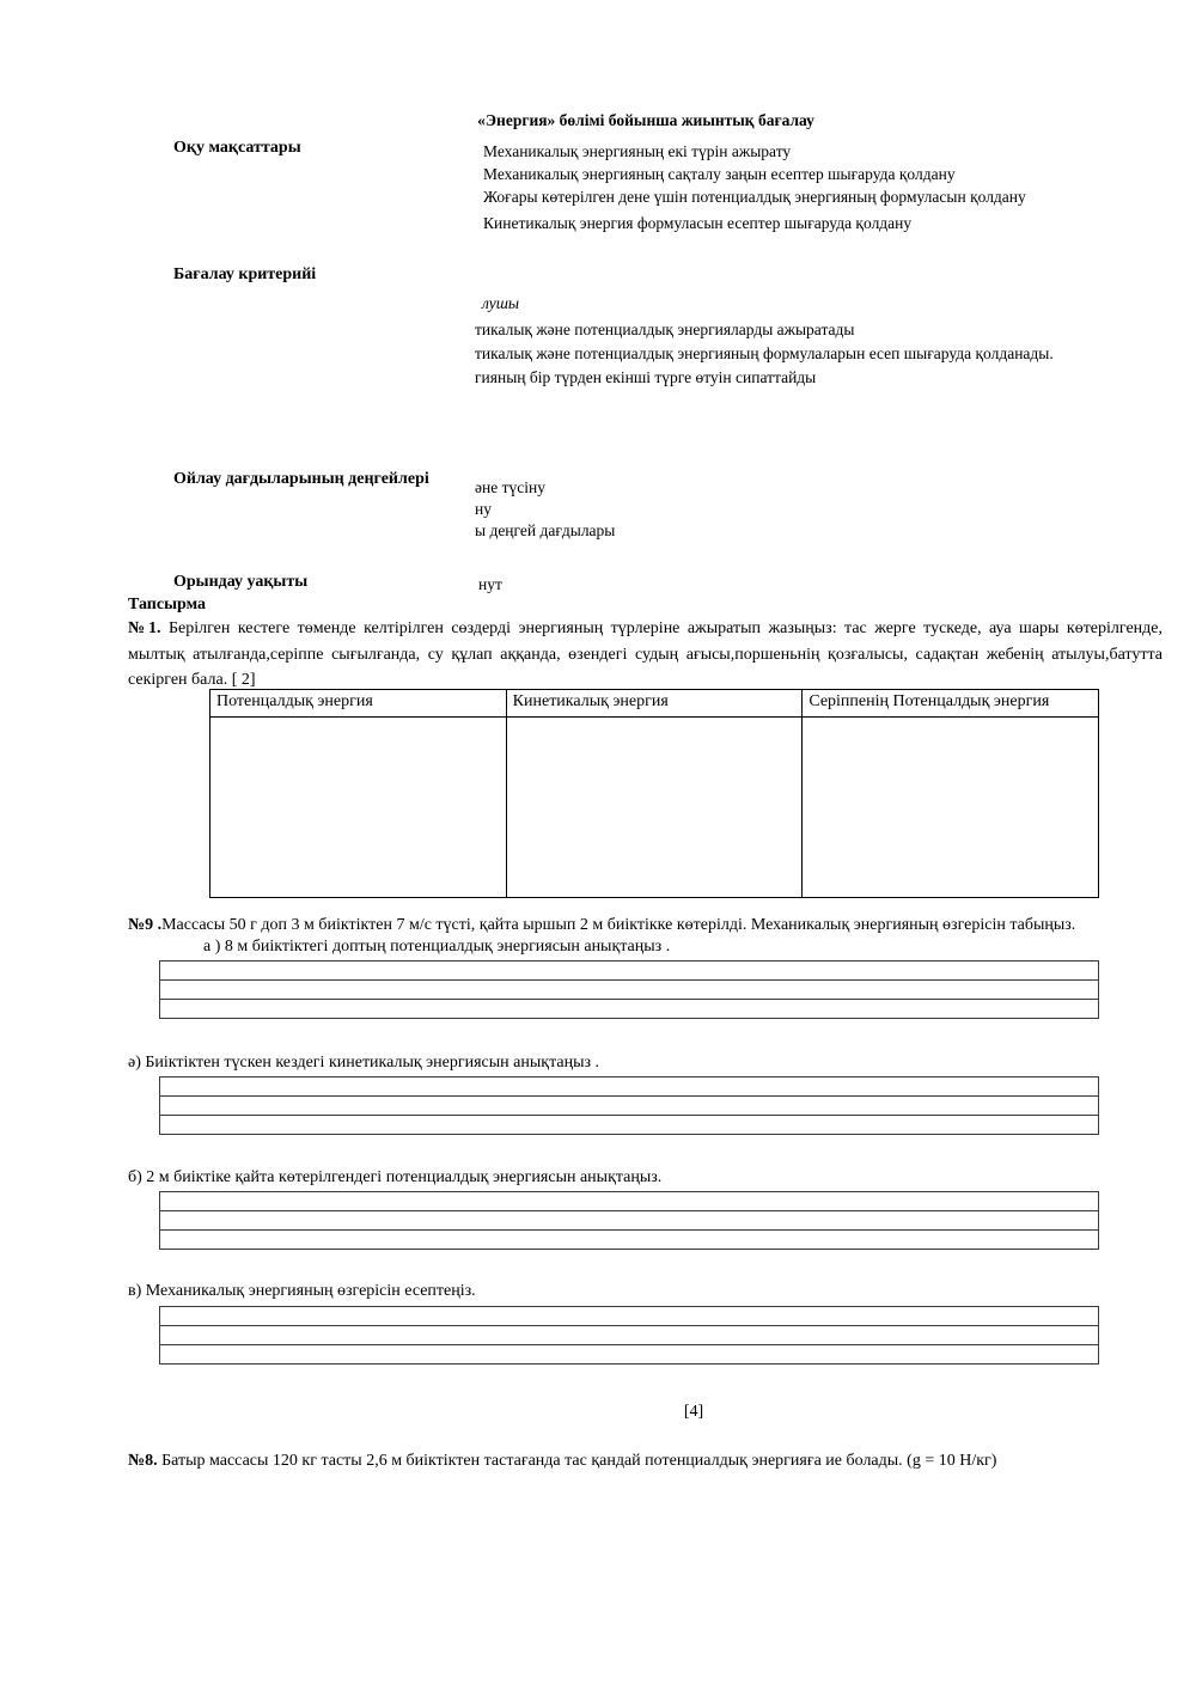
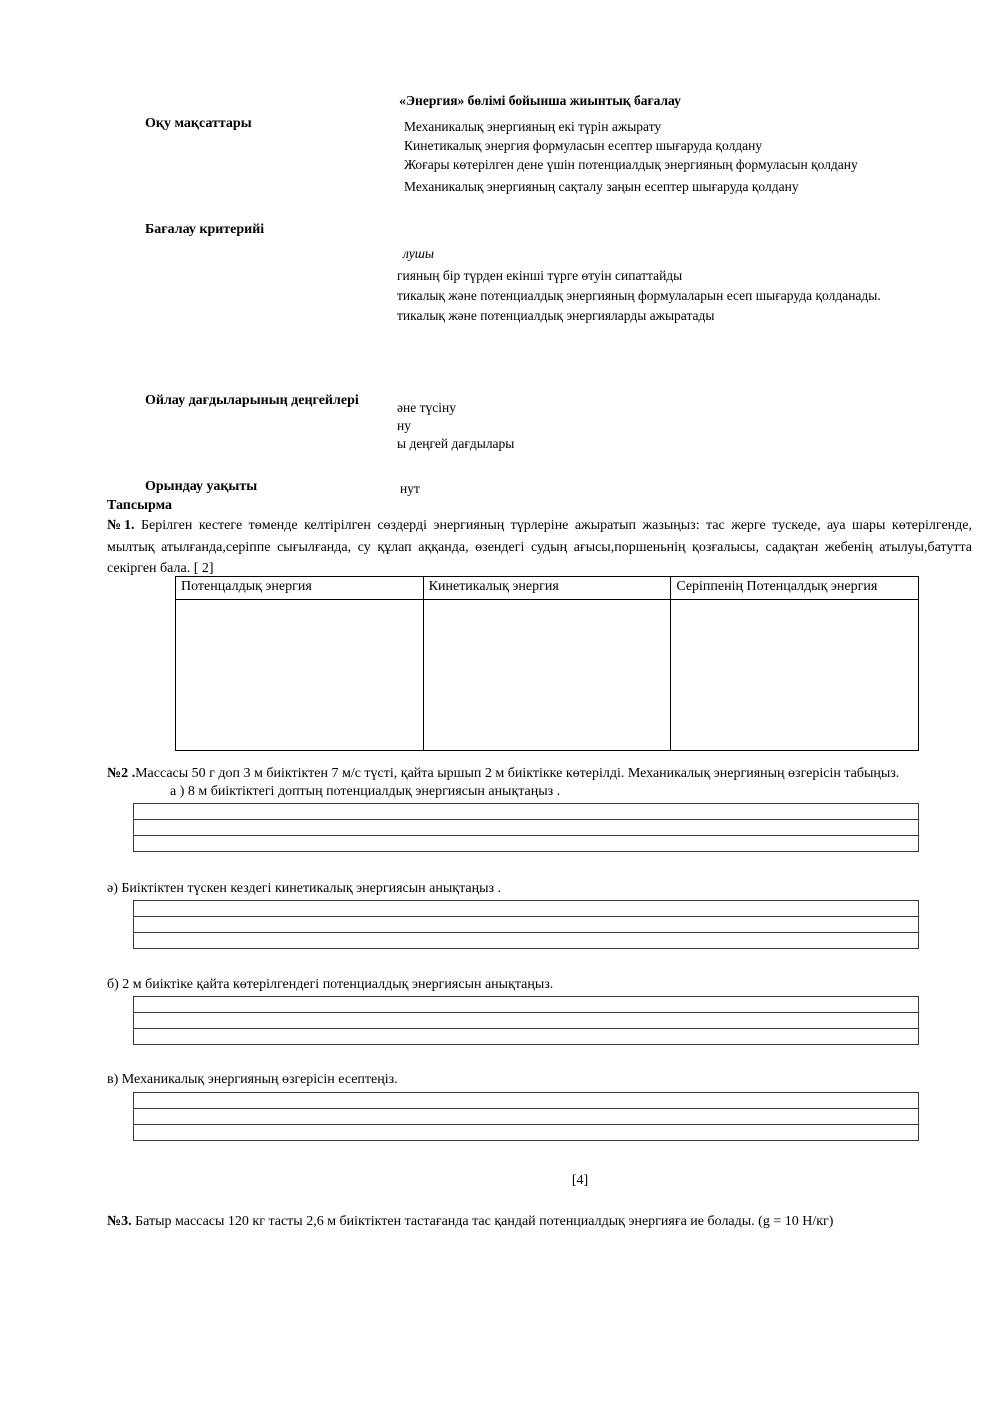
  «Энергия» бөлімі бойынша жиынтық бағалау
  Оқу мақсаттары
  Механикалық энергияның екі түрін ажырату
- Механикалық энергияның сақталу заңын есептер шығаруда қолдану
+ Кинетикалық энергия формуласын есептер шығаруда қолдану
  Жоғары көтерілген дене үшін потенциалдық энергияның формуласын қолдану
- Кинетикалық энергия формуласын есептер шығаруда қолдану
+ Механикалық энергияның сақталу заңын есептер шығаруда қолдану
  Бағалау критерийі
  лушы
- тикалық және потенциалдық энергияларды ажыратады
+ гияның бір түрден екінші түрге өтуін сипаттайды
  тикалық және потенциалдық энергияның формулаларын есеп шығаруда қолданады.
- гияның бір түрден екінші түрге өтуін сипаттайды
+ тикалық және потенциалдық энергияларды ажыратады
  Ойлау дағдыларының деңгейлері
  әне түсіну
  ну
  ы деңгей дағдылары
  Орындау уақыты
  нут
  Тапсырма
  №1. Берілген кестеге төменде келтірілген сөздерді энергияның түрлеріне ажыратып жазыңыз: тас жерге тускеде, ауа шары көтерілгенде, мылтық атылғанда,серіппе сығылғанда, су құлап аққанда, өзендегі судың ағысы,поршеньнің қозғалысы, садақтан жебенің атылуы,батутта секірген бала. [ 2]
  Потенцалдық энергия	Кинетикалық энергия	Серіппенің Потенцалдық энергия
- №9 .Массасы 50 г доп 3 м биіктіктен 7 м/с түсті, қайта ыршып 2 м биіктікке көтерілді. Механикалық энергияның өзгерісін табыңыз.
+ №2 .Массасы 50 г доп 3 м биіктіктен 7 м/с түсті, қайта ыршып 2 м биіктікке көтерілді. Механикалық энергияның өзгерісін табыңыз.
  а ) 8 м биіктіктегі доптың потенциалдық энергиясын анықтаңыз .
  ә) Биіктіктен түскен кездегі кинетикалық энергиясын анықтаңыз .
  б) 2 м биіктіке қайта көтерілгендегі потенциалдық энергиясын анықтаңыз.
  в) Механикалық энергияның өзгерісін есептеңіз.
  [4]
- №8. Батыр массасы 120 кг тасты 2,6 м биіктіктен тастағанда тас қандай потенциалдық энергияға ие болады. (g = 10 Н/кг)
+ №3. Батыр массасы 120 кг тасты 2,6 м биіктіктен тастағанда тас қандай потенциалдық энергияға ие болады. (g = 10 Н/кг)
